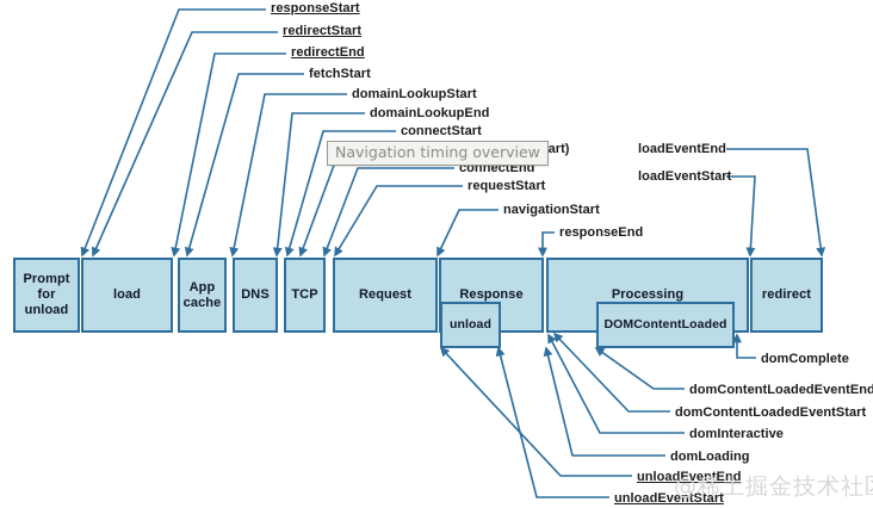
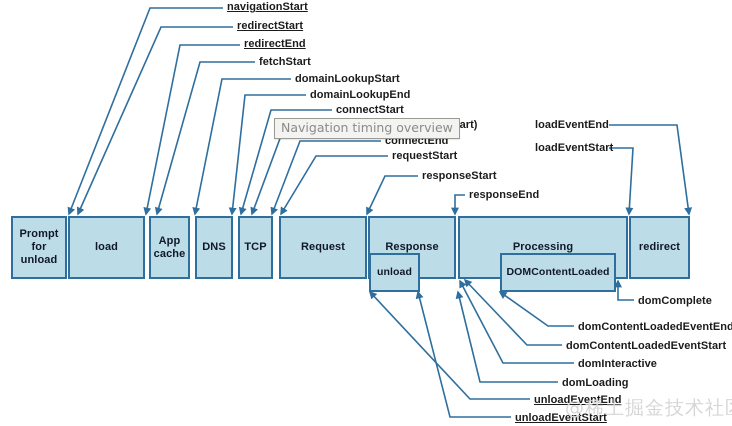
  Prompt
  for
  unload
  load
  App
  cache
  DNS
  TCP
  Request
  Response
  Processing
  redirect
  unload
  DOMContentLoaded
- responseStart
+ navigationStart
  redirectStart
  redirectEnd
  fetchStart
  domainLookupStart
  domainLookupEnd
  connectStart
  connectEnd
  requestStart
- navigationStart
+ responseStart
  responseEnd
  loadEventEnd
  loadEventStart
  domComplete
  domContentLoadedEventEnd
  domContentLoadedEventStart
  domInteractive
  domLoading
  unloadEventEnd
  unloadEventStart
  Navigation timing overview
  @稀土掘金技术社
